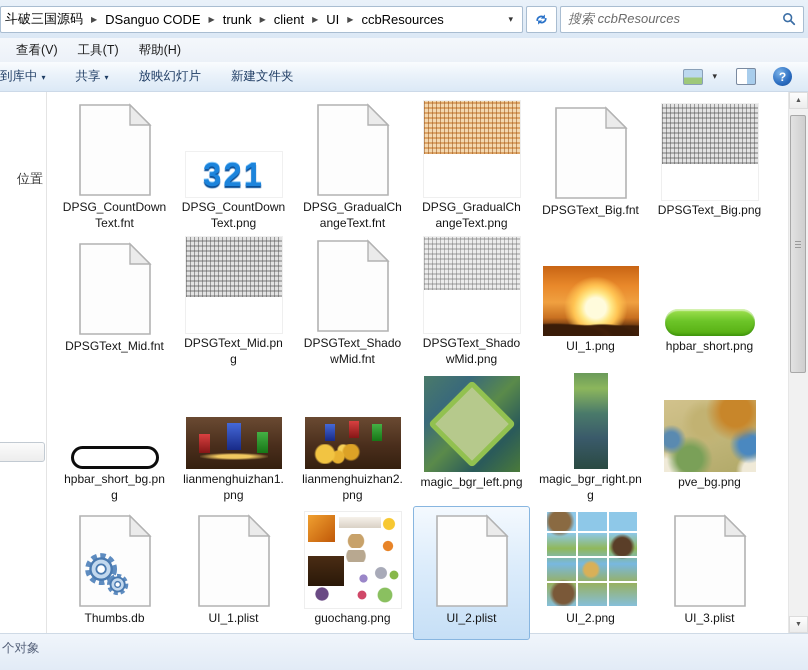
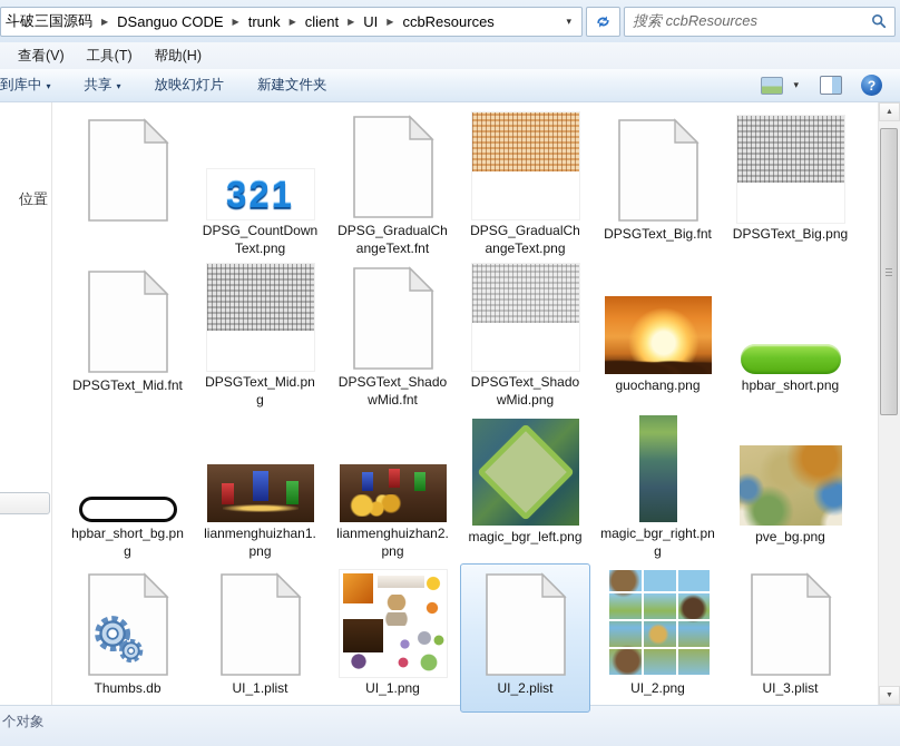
  斗破三国源码
  ▶
  DSanguo CODE
  ▶
  trunk
  ▶
  client
  ▶
  UI
  ▶
  ccbResources
  ▾
  搜索 ccbResources
  查看(V)
  工具(T)
  帮助(H)
  到库中 ▾
  共享 ▾
  放映幻灯片
  新建文件夹
  ▾
  ?
  位置
- DPSG_CountDownText.fnt
  321
  DPSG_CountDownText.png
  DPSG_GradualChangeText.fnt
  DPSG_GradualChangeText.png
  DPSGText_Big.fnt
  DPSGText_Big.png
  DPSGText_Mid.fnt
  DPSGText_Mid.png
  DPSGText_ShadowMid.fnt
  DPSGText_ShadowMid.png
- UI_1.png
+ guochang.png
  hpbar_short.png
  hpbar_short_bg.png
  lianmenghuizhan1.png
  lianmenghuizhan2.png
  magic_bgr_left.png
  magic_bgr_right.png
  pve_bg.png
  Thumbs.db
  UI_1.plist
- guochang.png
+ UI_1.png
  UI_2.plist
  UI_2.png
  UI_3.plist
  个对象
